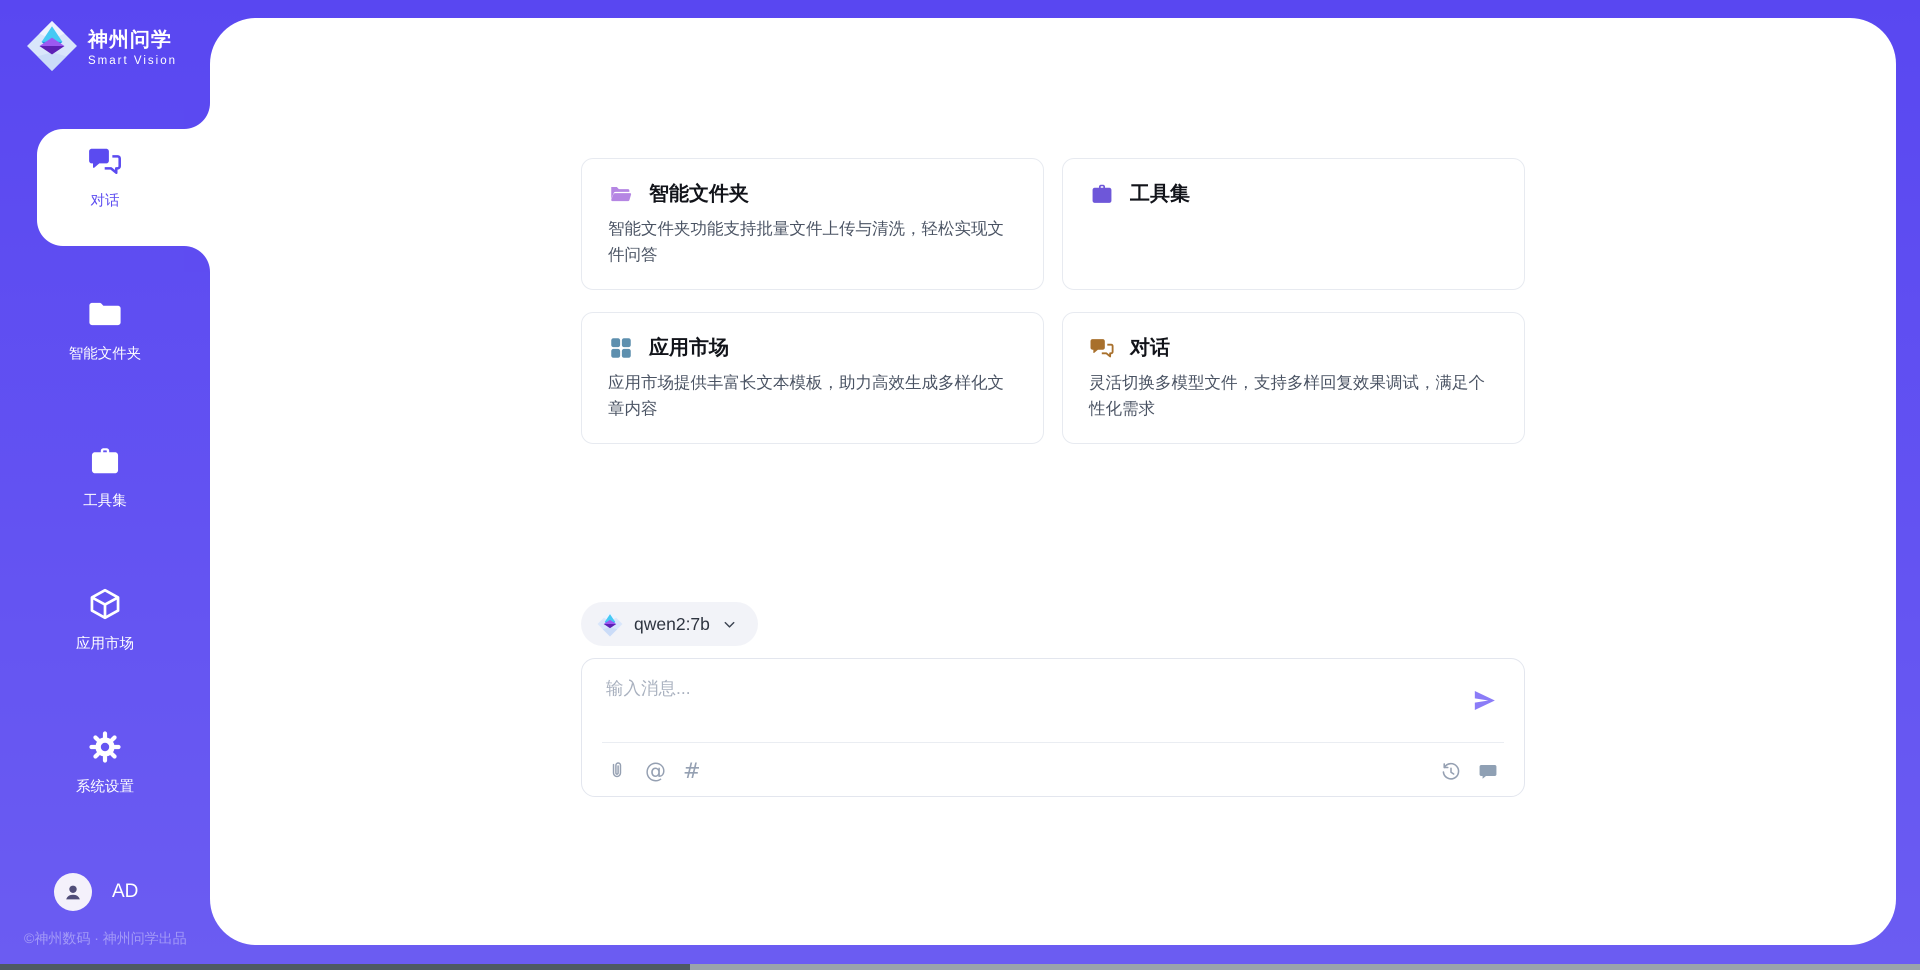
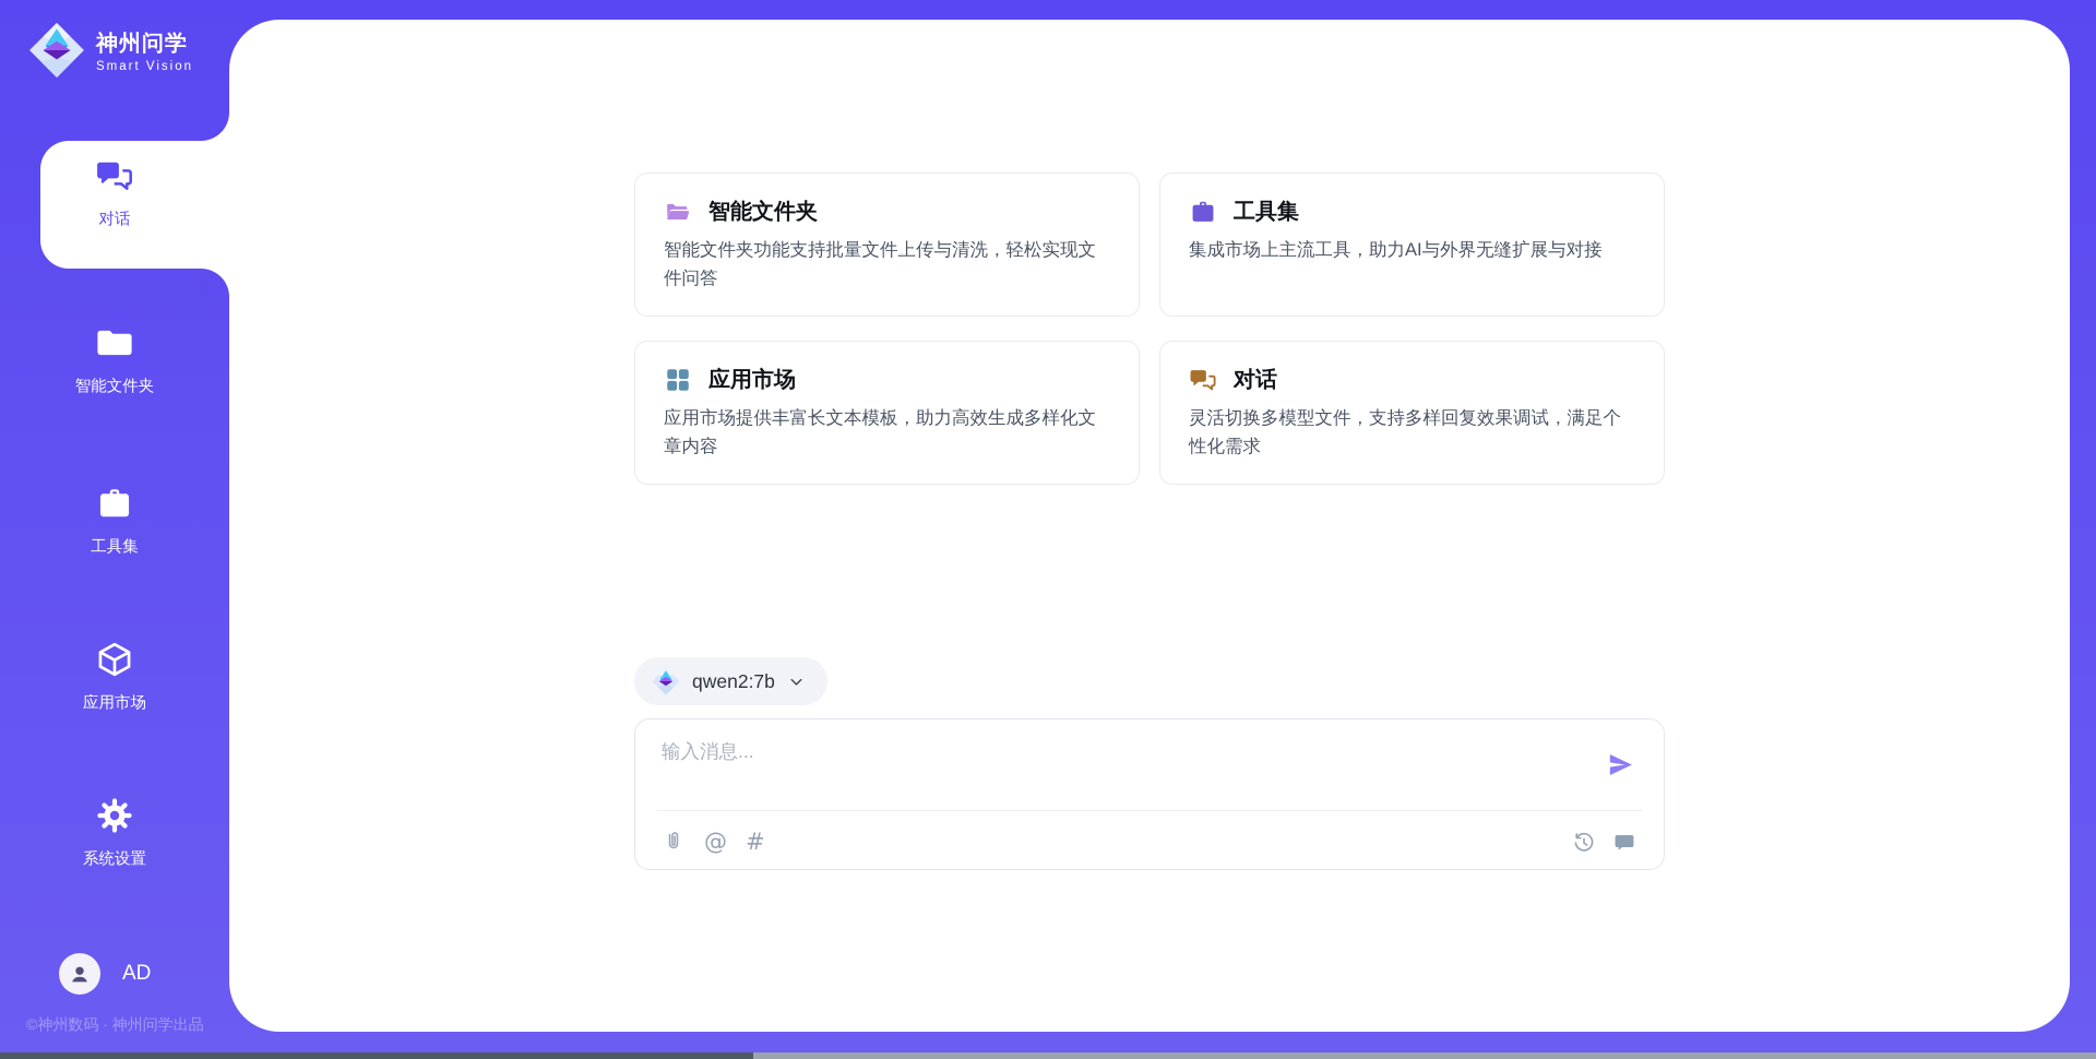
  神州问学
  Smart Vision
  对话
  智能文件夹
  工具集
  应用市场
  系统设置
  AD
  ©神州数码 · 神州问学出品
  智能文件夹
  智能文件夹功能支持批量文件上传与清洗，轻松实现文件问答
  工具集
+ 集成市场上主流工具，助力AI与外界无缝扩展与对接
  应用市场
  应用市场提供丰富长文本模板，助力高效生成多样化文章内容
  对话
  灵活切换多模型文件，支持多样回复效果调试，满足个性化需求
  qwen2:7b
  输入消息...
  @
  #
